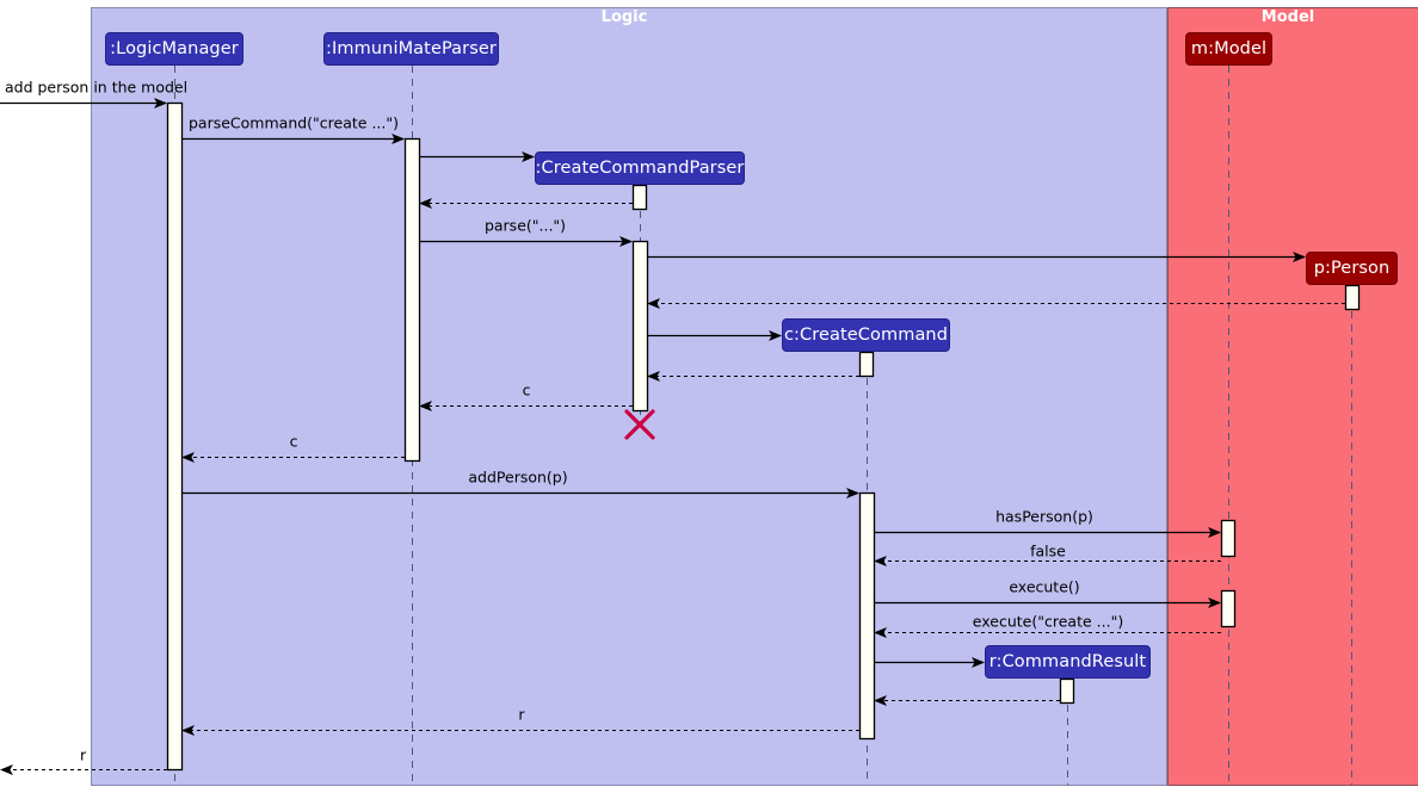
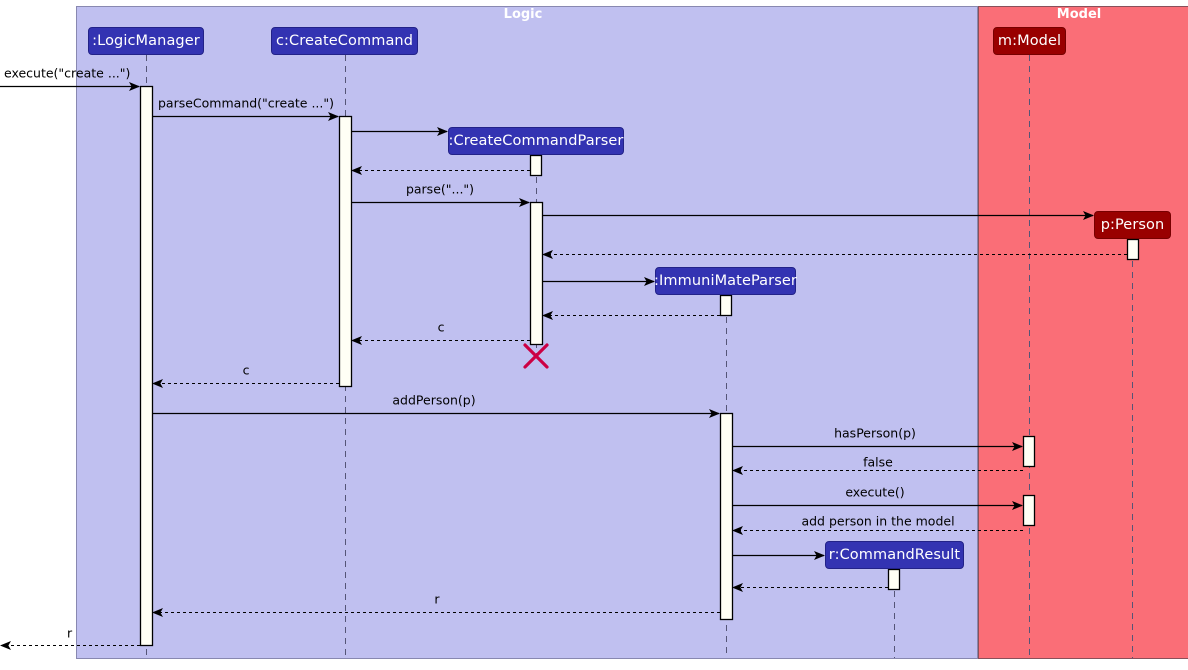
  Logic
  Model
  :LogicManager
- :ImmuniMateParser
+ c:CreateCommand
  :CreateCommandParser
- c:CreateCommand
+ :ImmuniMateParser
  r:CommandResult
  m:Model
  p:Person
- add person in the model
+ execute("create ...")
  parseCommand("create ...")
  parse("...")
  c
  c
  addPerson(p)
  hasPerson(p)
  false
  execute()
- execute("create ...")
+ add person in the model
  r
  r
